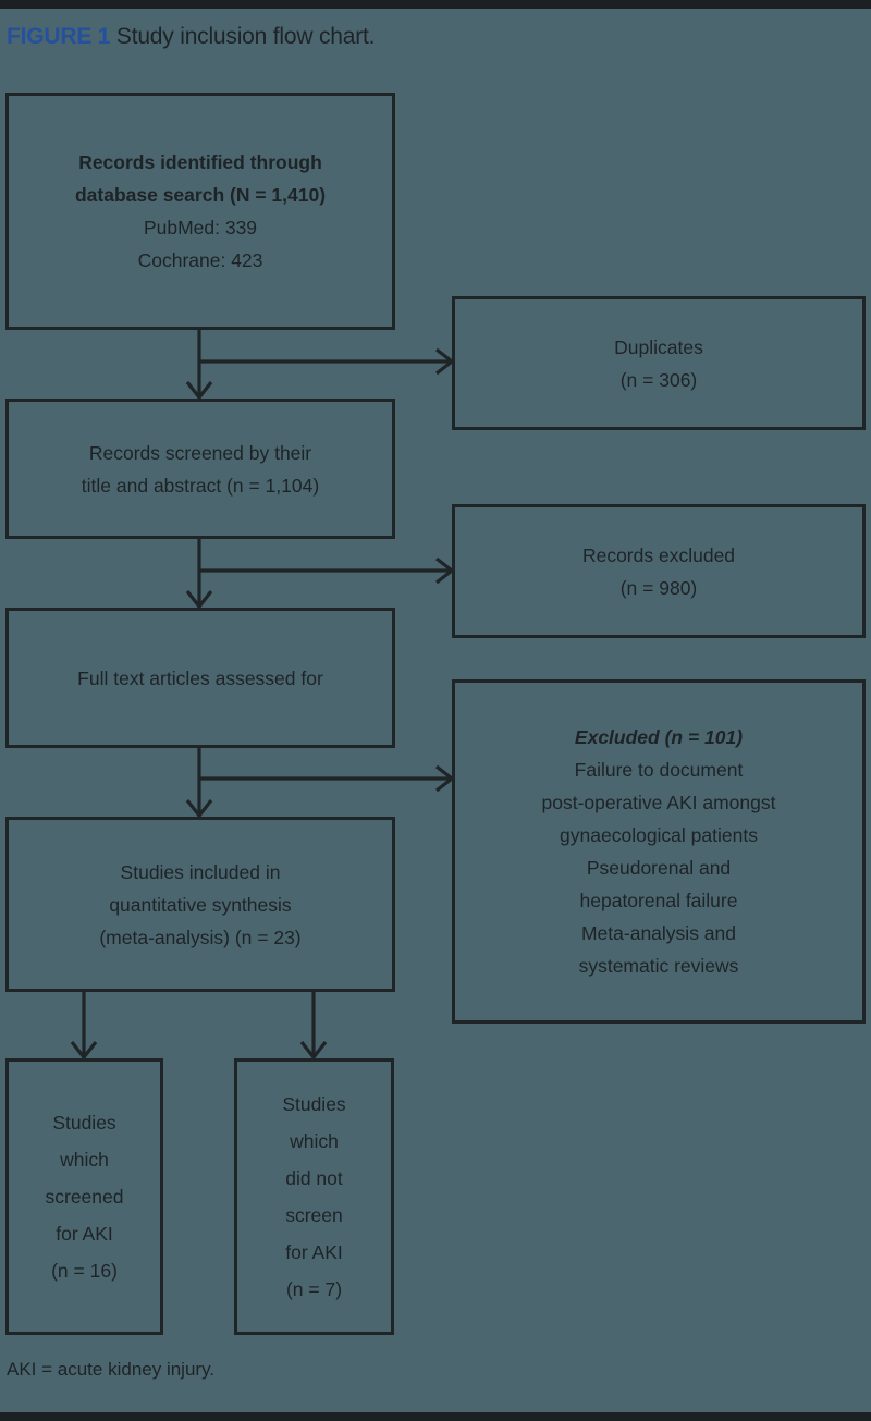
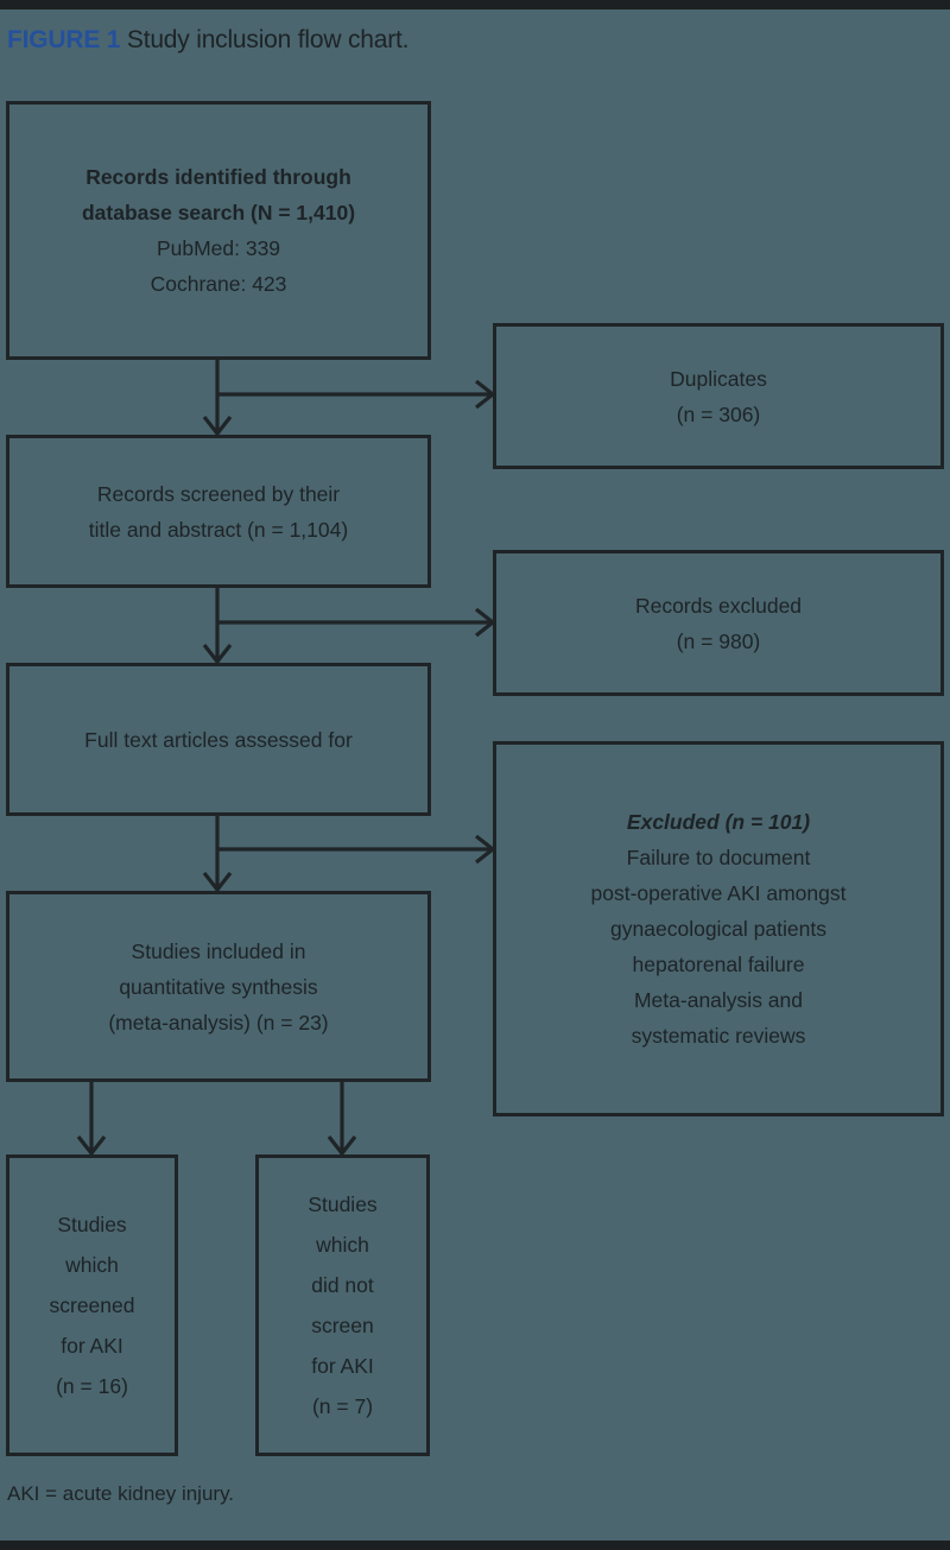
  FIGURE 1 Study inclusion flow chart.
  Records identified through
  database search (N = 1,410)
  PubMed: 339
  Cochrane: 423
  Duplicates
  (n = 306)
  Records screened by their
  title and abstract (n = 1,104)
  Records excluded
  (n = 980)
  Full text articles assessed for
  Excluded (n = 101)
  Failure to document
  post-operative AKI amongst
  gynaecological patients
- Pseudorenal and
  hepatorenal failure
  Meta-analysis and
  systematic reviews
  Studies included in
  quantitative synthesis
  (meta-analysis) (n = 23)
  Studies
  which
  screened
  for AKI
  (n = 16)
  Studies
  which
  did not
  screen
  for AKI
  (n = 7)
  AKI = acute kidney injury.
